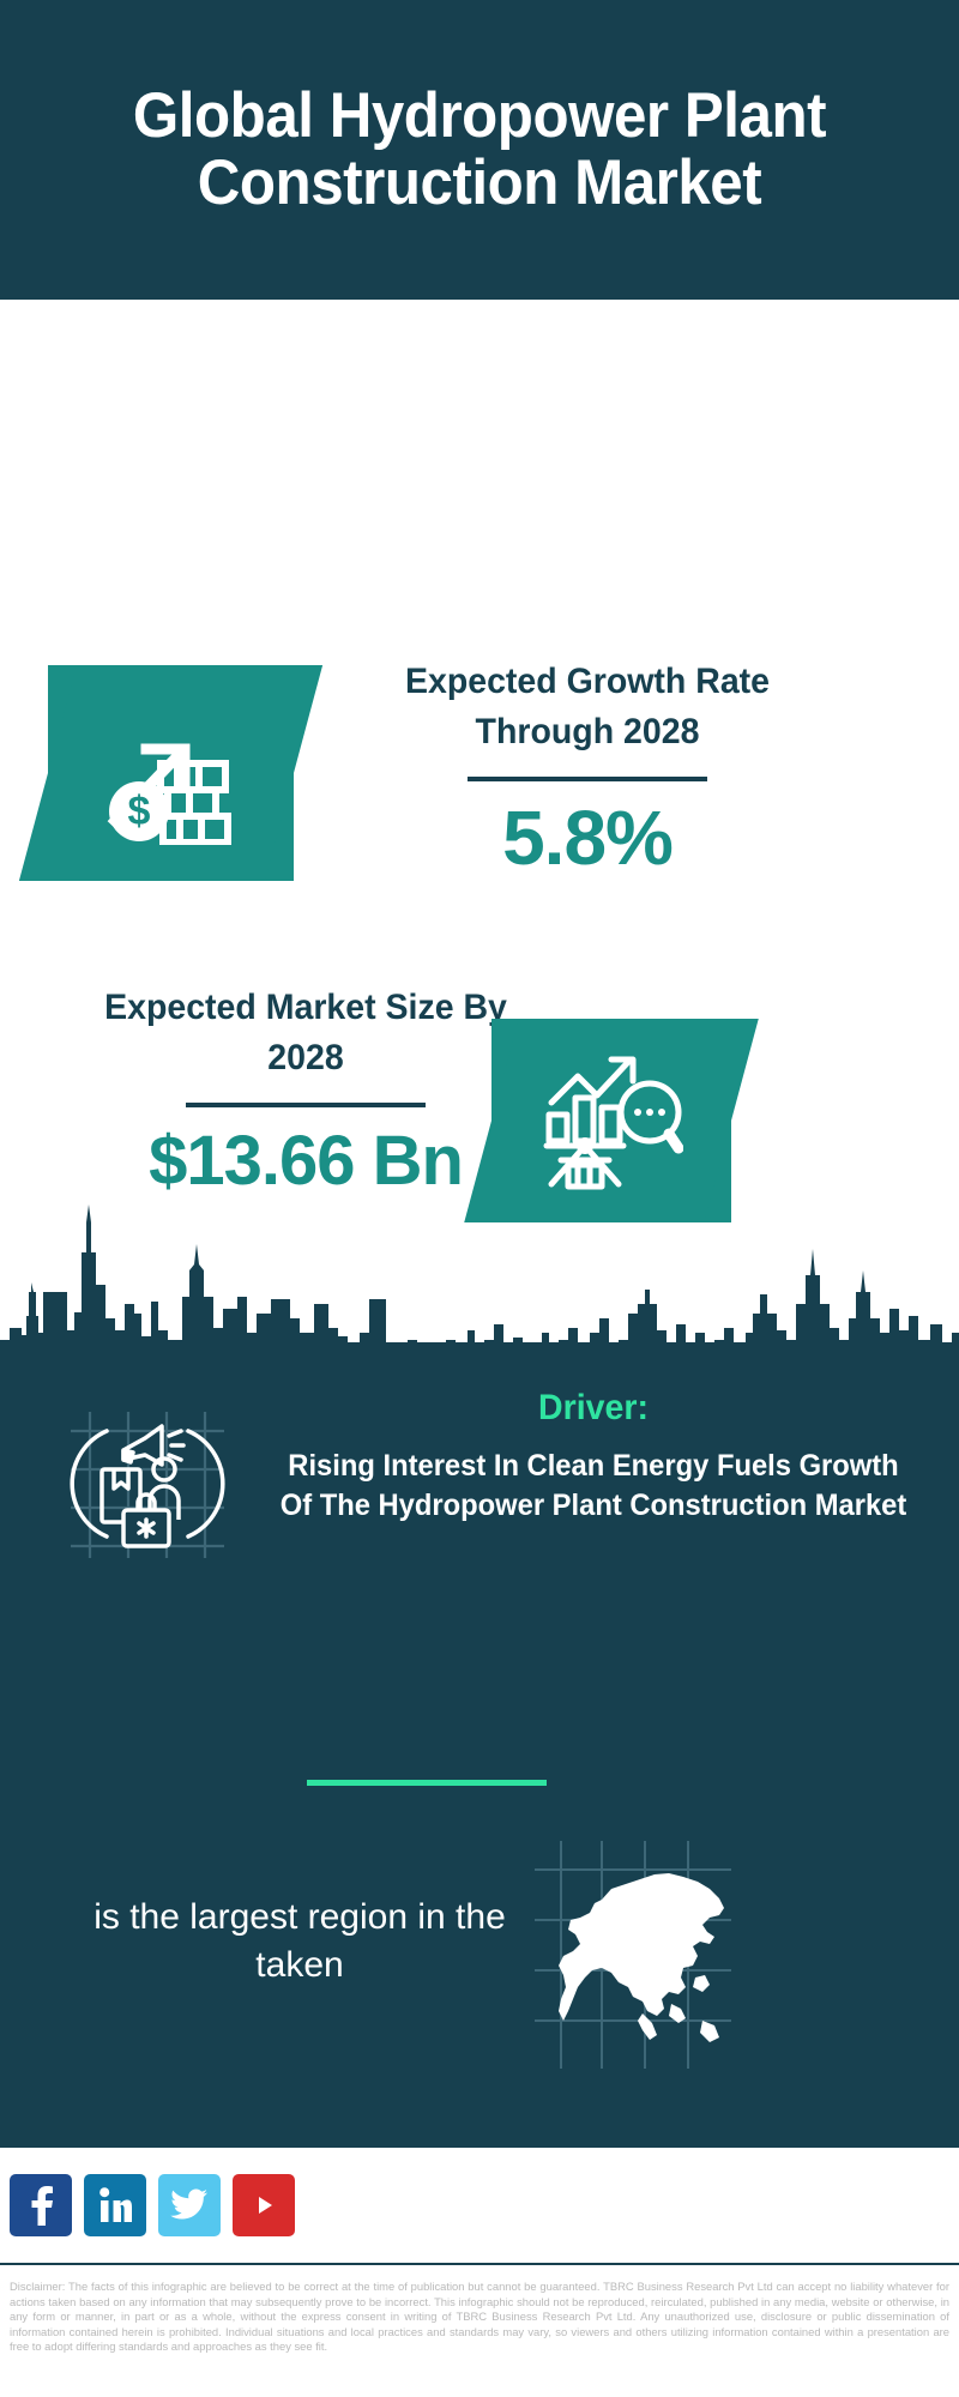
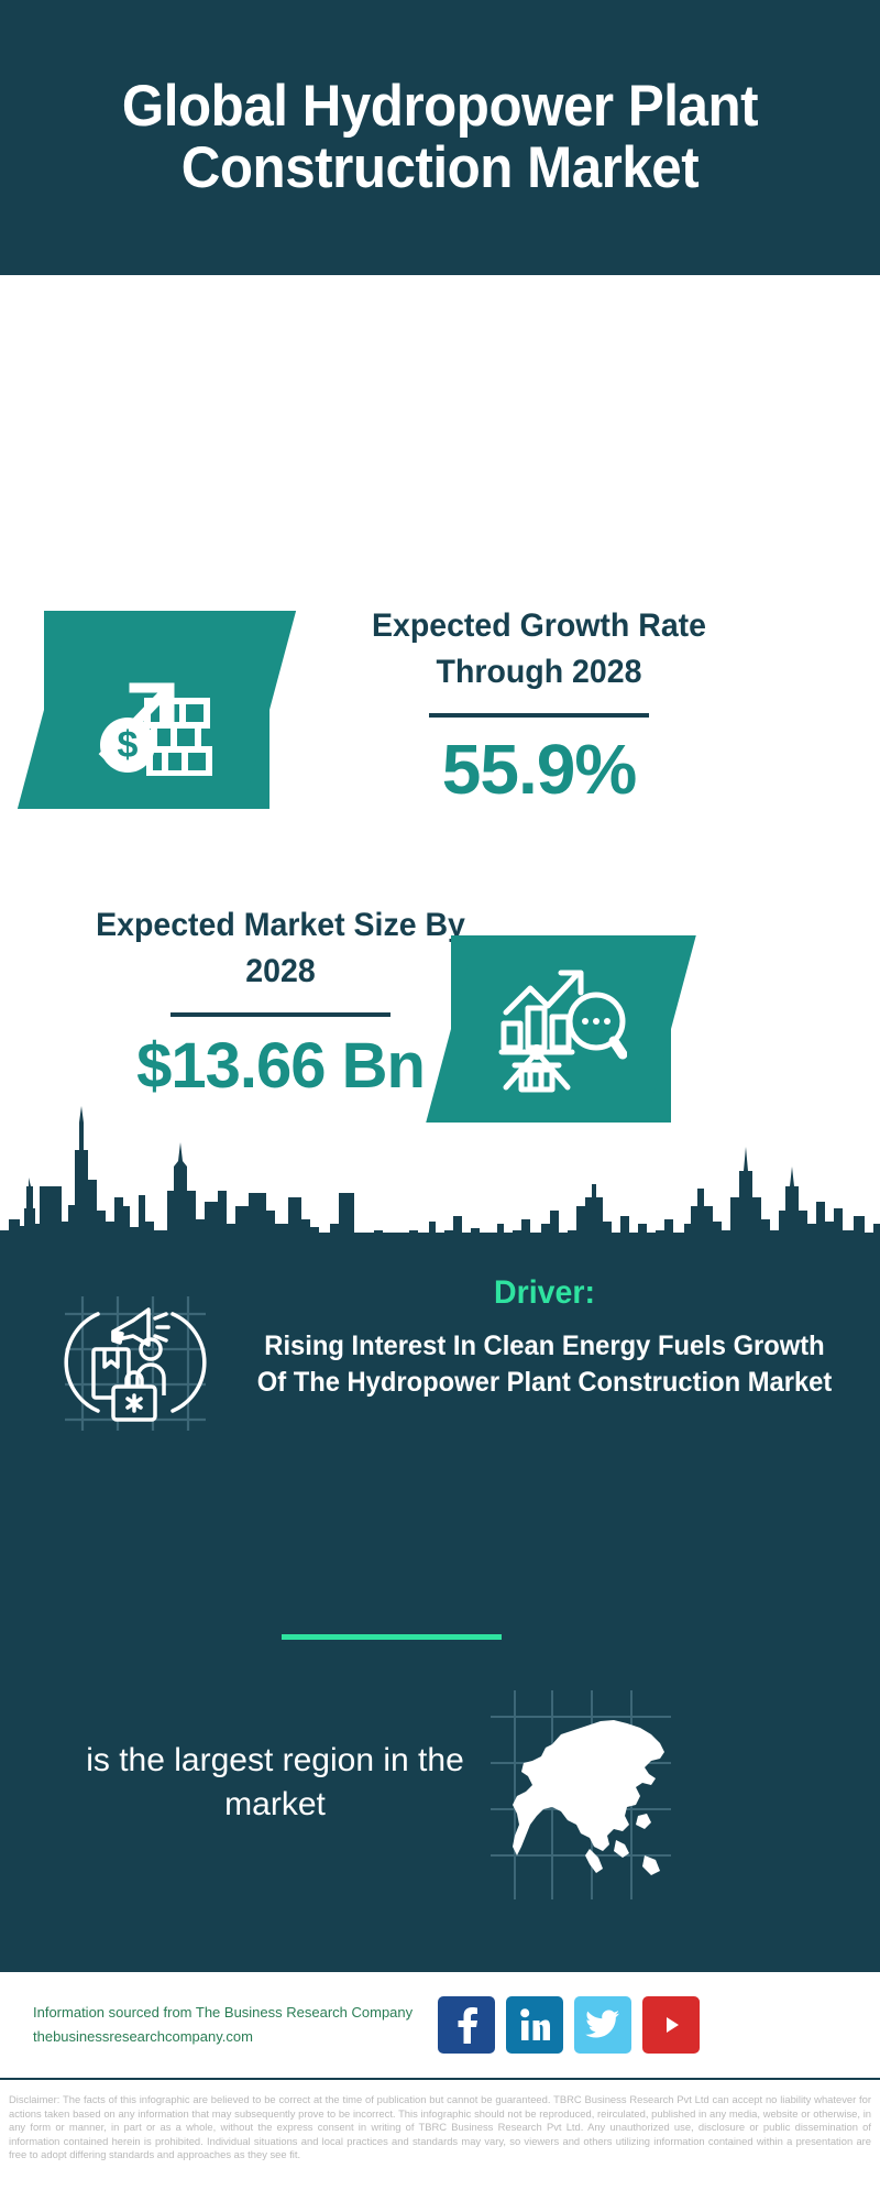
  Global Hydropower Plant Construction Market
  $
  Expected Growth Rate Through 2028
- 5.8%
+ 55.9%
  Expected Market Size By 2028
  $13.66 Bn
  Driver:
  Rising Interest In Clean Energy Fuels Growth Of The Hydropower Plant Construction Market
- is the largest region in the taken
+ is the largest region in the market
+ Information sourced from The Business Research Company
+ thebusinessresearchcompany.com
  Disclaimer: The facts of this infographic are believed to be correct at the time of publication but cannot be guaranteed. TBRC Business Research Pvt Ltd can accept no liability whatever for actions taken based on any information that may subsequently prove to be incorrect. This infographic should not be reproduced, reirculated, published in any media, website or otherwise, in any form or manner, in part or as a whole, without the express consent in writing of TBRC Business Research Pvt Ltd. Any unauthorized use, disclosure or public dissemination of information contained herein is prohibited. Individual situations and local practices and standards may vary, so viewers and others utilizing information contained within a presentation are free to adopt differing standards and approaches as they see fit.
